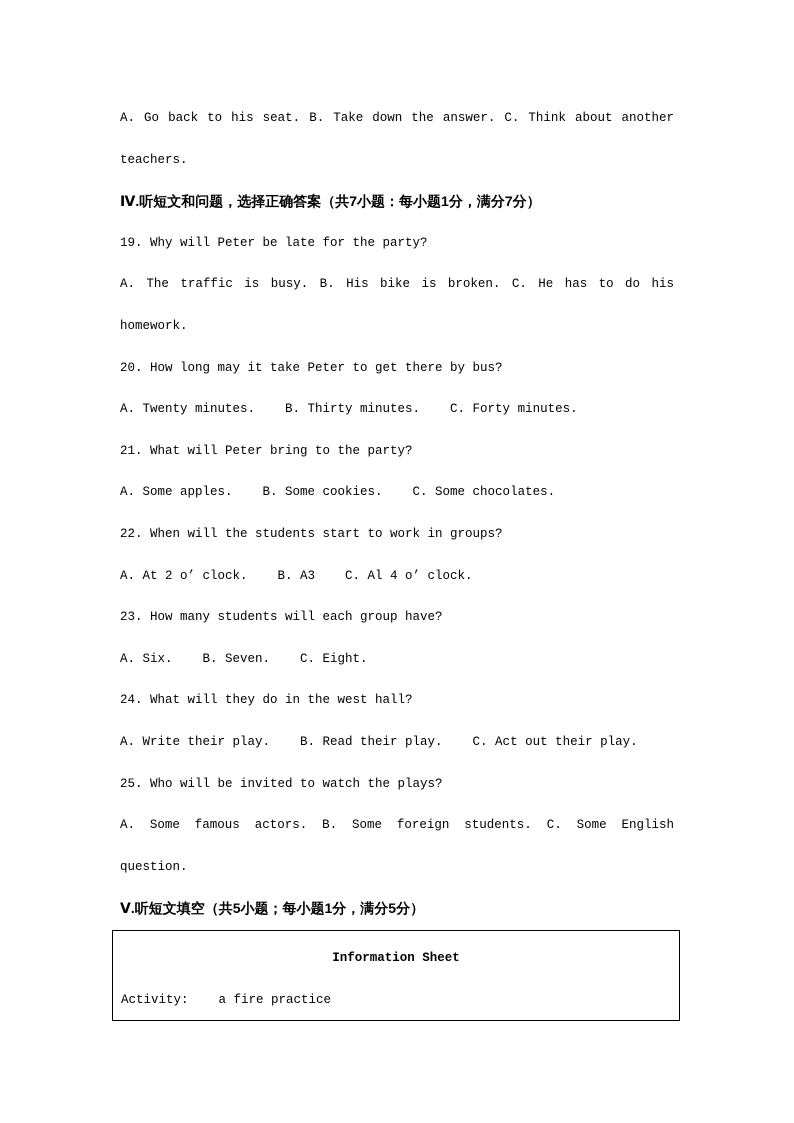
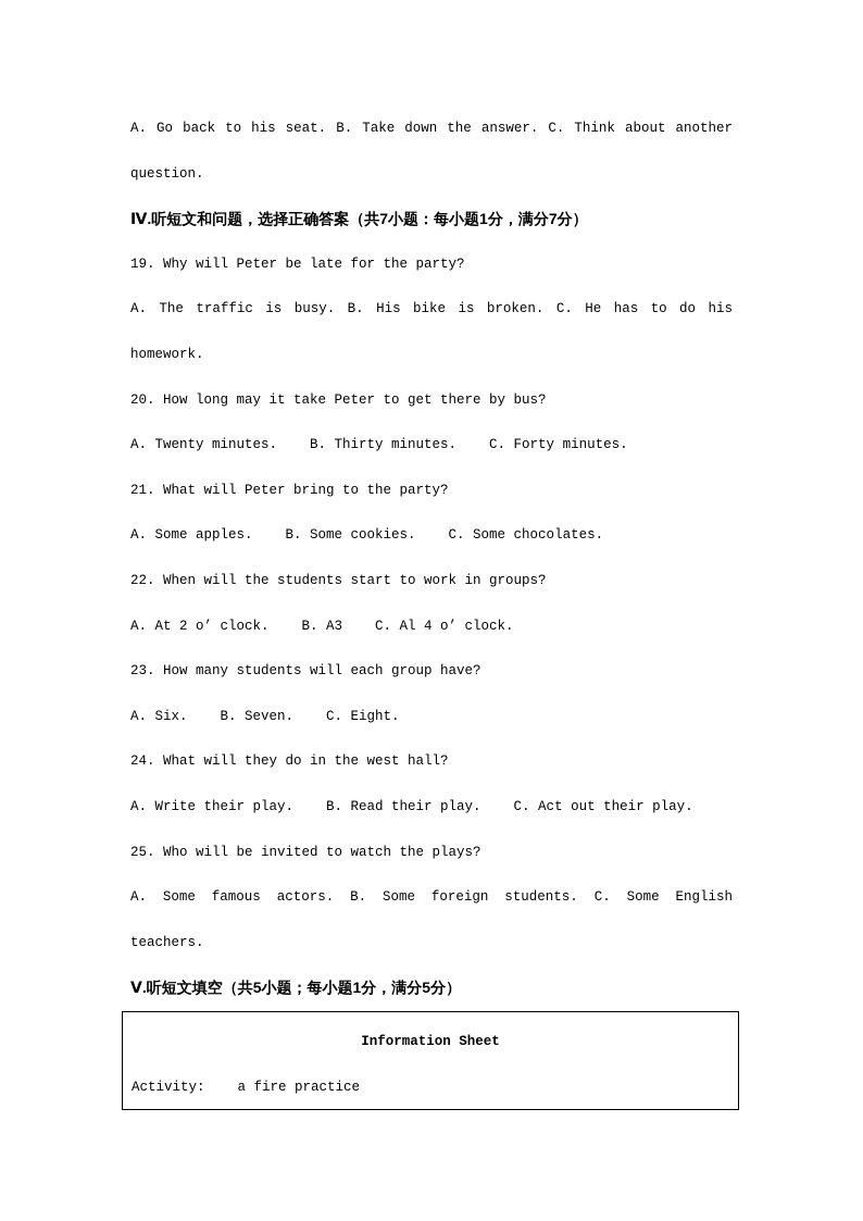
  A. Go back to his seat. B. Take down the answer. C. Think about another
- teachers.
+ question.
  Ⅳ.听短文和问题，选择正确答案（共7小题：每小题1分，满分7分）
  19. Why will Peter be late for the party?
  A. The traffic is busy. B. His bike is broken. C. He has to do his
  homework.
  20. How long may it take Peter to get there by bus?
  A. Twenty minutes. B. Thirty minutes. C. Forty minutes.
  21. What will Peter bring to the party?
  A. Some apples. B. Some cookies. C. Some chocolates.
  22. When will the students start to work in groups?
  A. At 2 o’ clock. B. A3 C. Al 4 o’ clock.
  23. How many students will each group have?
  A. Six. B. Seven. C. Eight.
  24. What will they do in the west hall?
  A. Write their play. B. Read their play. C. Act out their play.
  25. Who will be invited to watch the plays?
  A. Some famous actors. B. Some foreign students. C. Some English
- question.
+ teachers.
  Ⅴ.听短文填空（共5小题；每小题1分，满分5分）
  Information Sheet
  Activity: a fire practice
